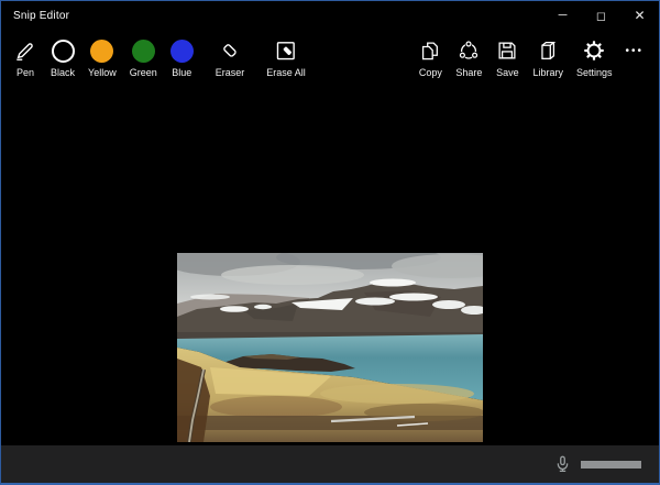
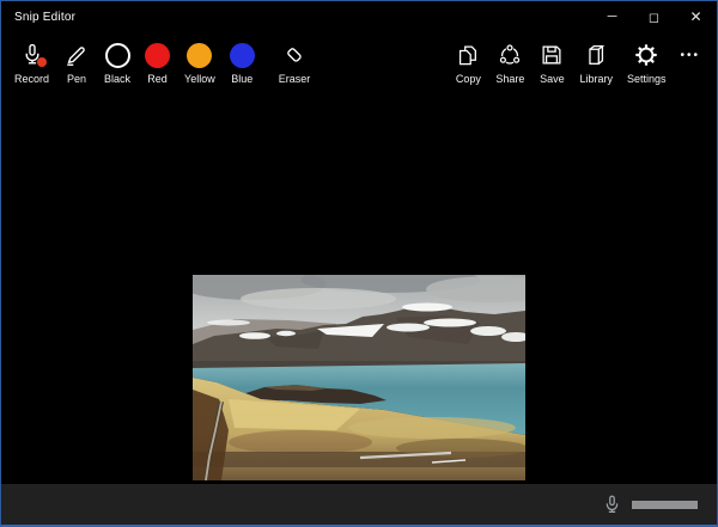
  Snip Editor
  ─
  ◻
  ✕
+ Record
  Pen
  Black
+ Red
  Yellow
- Green
  Blue
  Eraser
- Erase All
  Copy
  Share
  Save
  Library
  Settings
  •••
